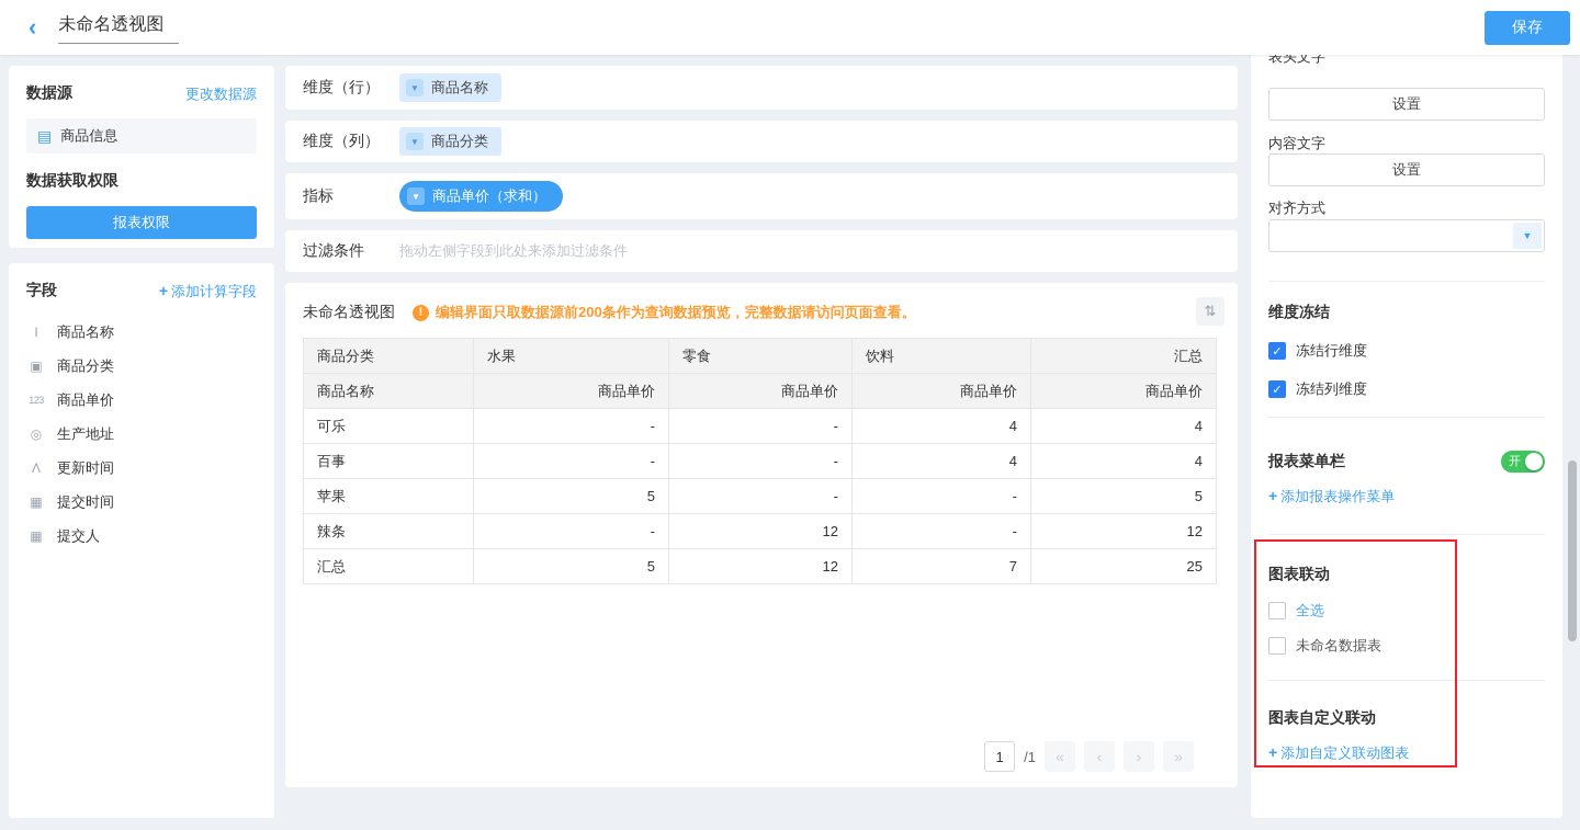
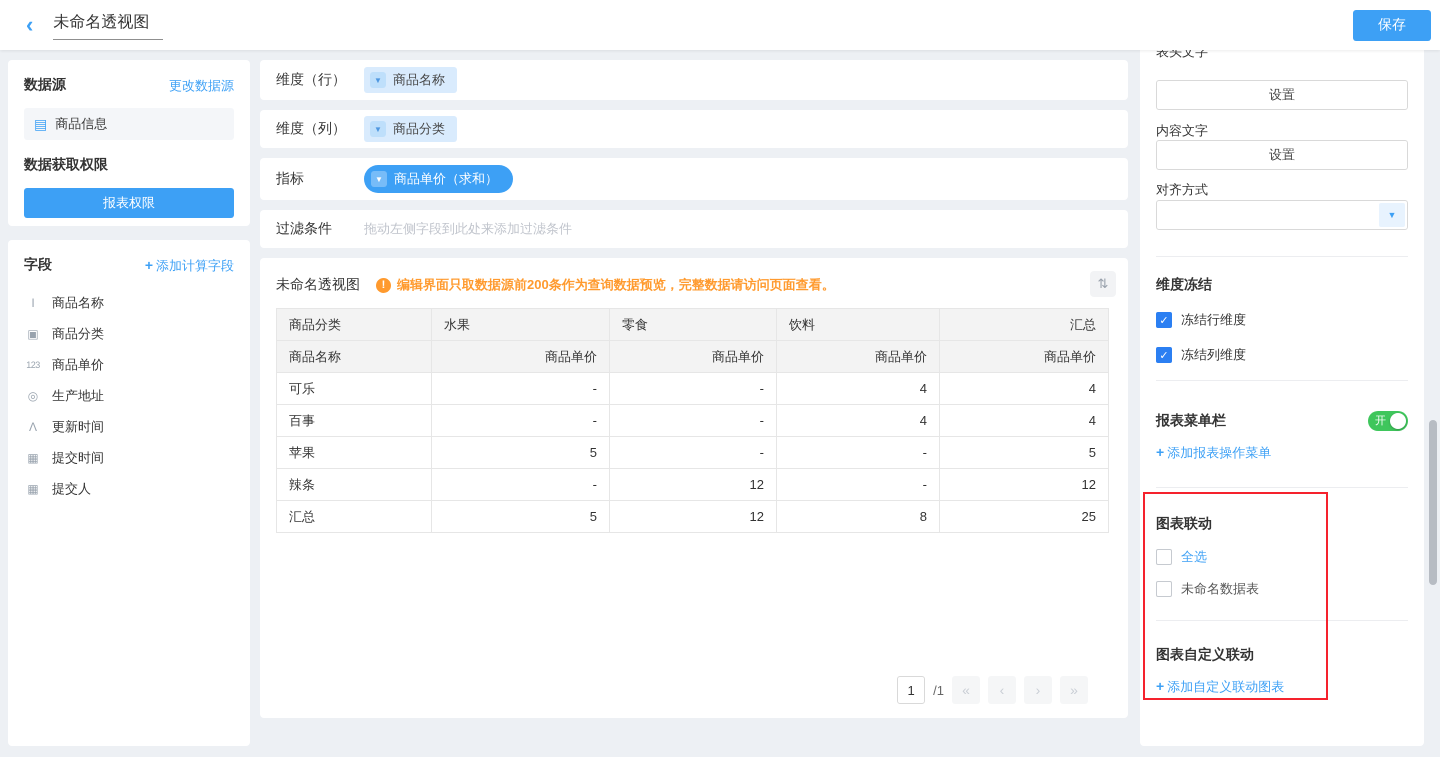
  ‹
  未命名透视图
  保存
  数据源
  更改数据源
  ▤
  商品信息
  数据获取权限
  报表权限
  字段
  + 添加计算字段
  I
  商品名称
  ▣
  商品分类
  123
  商品单价
  ◎
  生产地址
  Λ
  更新时间
  ▦
  提交时间
  ▦
  提交人
  维度（行）
  ▼
  商品名称
  维度（列）
  ▼
  商品分类
  指标
  ▼
  商品单价（求和）
  过滤条件
  拖动左侧字段到此处来添加过滤条件
  未命名透视图
  !
  编辑界面只取数据源前200条作为查询数据预览，完整数据请访问页面查看。
  ⇅
  商品分类	水果	零食	饮料	汇总
  商品名称	商品单价	商品单价	商品单价	商品单价
  可乐	-	-	4	4
  百事	-	-	4	4
  苹果	5	-	-	5
  辣条	-	12	-	12
- 汇总	5	12	7	25
+ 汇总	5	12	8	25
  1
  /1
  «
  ‹
  ›
  »
  表头文字
  设置
  内容文字
  设置
  对齐方式
  ▼
  维度冻结
  ✓
  冻结行维度
  ✓
  冻结列维度
  报表菜单栏
  开
  + 添加报表操作菜单
  图表联动
  全选
  未命名数据表
  图表自定义联动
  + 添加自定义联动图表
